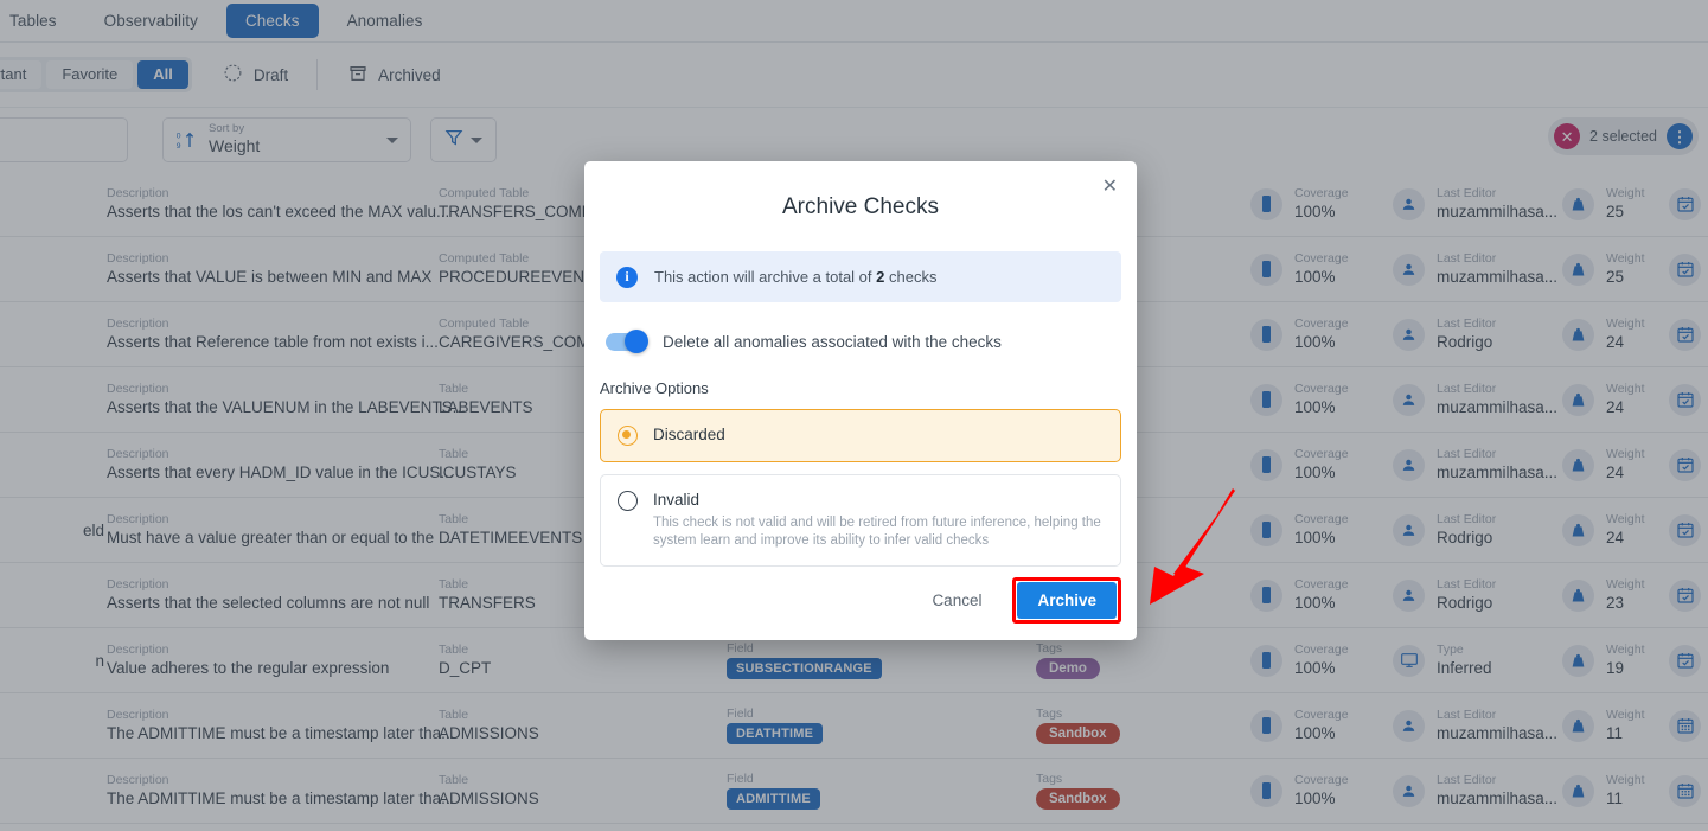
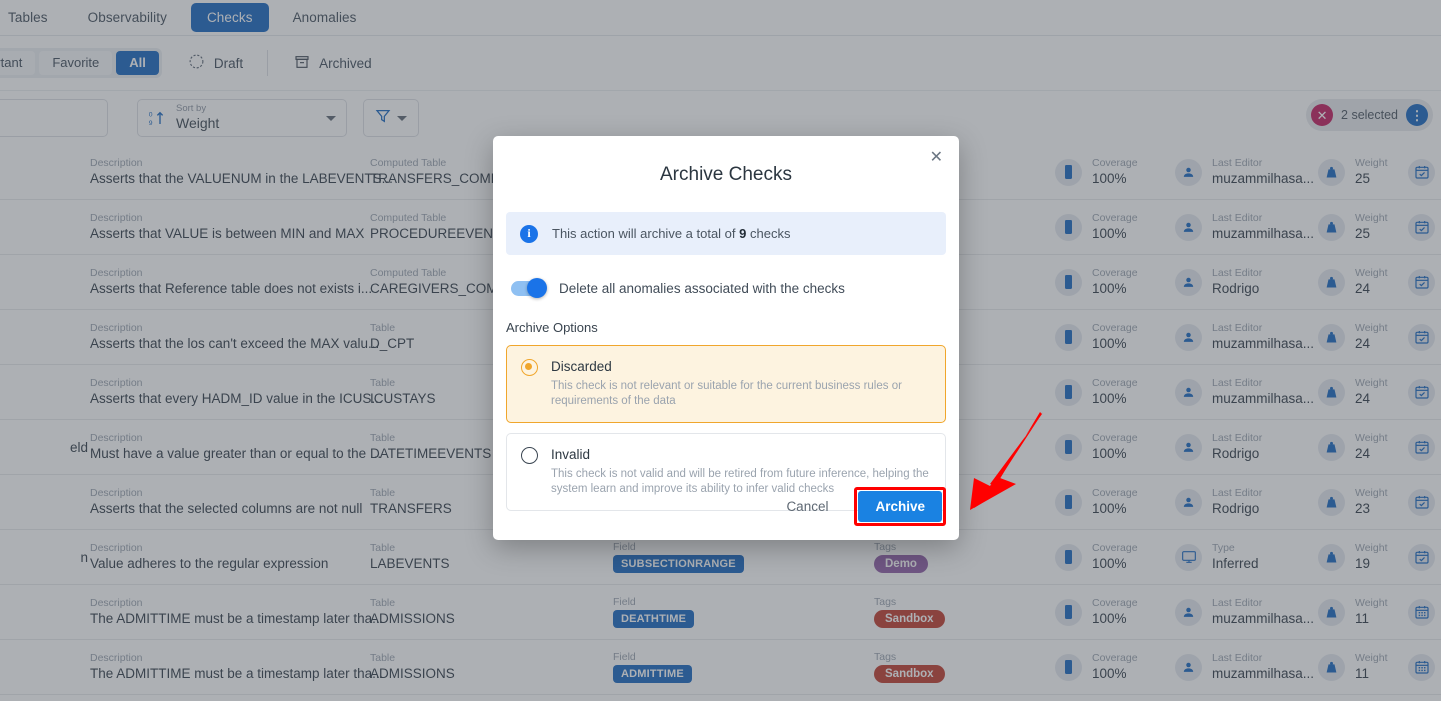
  Tables
  Observability
  Checks
  Anomalies
  Favorite
  All
  Draft
  Archived
  Sort by
  Weight
  ✕
  2 selected
  ⋮
  Description
- Asserts that the los can't exceed the MAX valu...
+ Asserts that the VALUENUM in the LABEVENTS...
  Computed Table
  TRANSFERS_COM
  Coverage
  100%
  Last Editor
  muzammilhasa...
  Weight
  25
  Description
  Asserts that VALUE is between MIN and MAX
  Computed Table
  PROCEDUREEVEN
  Coverage
  100%
  Last Editor
  muzammilhasa...
  Weight
  25
  Description
- Asserts that Reference table from not exists i...
+ Asserts that Reference table does not exists i...
  Computed Table
  CAREGIVERS_COM
  Coverage
  100%
  Last Editor
  Rodrigo
  Weight
  24
  Description
- Asserts that the VALUENUM in the LABEVENTS...
+ Asserts that the los can't exceed the MAX valu...
  Table
- LABEVENTS
+ D_CPT
  Coverage
  100%
  Last Editor
  muzammilhasa...
  Weight
  24
  Description
  Asserts that every HADM_ID value in the ICUS...
  Table
  ICUSTAYS
  Coverage
  100%
  Last Editor
  muzammilhasa...
  Weight
  24
  eld
  Description
  Must have a value greater than or equal to the ...
  Table
  DATETIMEEVENTS
  Coverage
  100%
  Last Editor
  Rodrigo
  Weight
  24
  Description
  Asserts that the selected columns are not null
  Table
  TRANSFERS
  Coverage
  100%
  Last Editor
  Rodrigo
  Weight
  23
  n
  Description
  Value adheres to the regular expression
  Table
- D_CPT
+ LABEVENTS
  Field
  SUBSECTIONRANGE
  Tags
  Demo
  Coverage
  100%
  Type
  Inferred
  Weight
  19
  Description
  The ADMITTIME must be a timestamp later tha...
  Table
  ADMISSIONS
  Field
  DEATHTIME
  Tags
  Sandbox
  Coverage
  100%
  Last Editor
  muzammilhasa...
  Weight
  11
  Description
  The ADMITTIME must be a timestamp later tha...
  Table
  ADMISSIONS
  Field
  ADMITTIME
  Tags
  Sandbox
  Coverage
  100%
  Last Editor
  muzammilhasa...
  Weight
  11
  ✕
  Archive Checks
  i
- This action will archive a total of 2 checks
+ This action will archive a total of 9 checks
  Delete all anomalies associated with the checks
  Archive Options
  Discarded
+ This check is not relevant or suitable for the current business rules or requirements of the data
  Invalid
  This check is not valid and will be retired from future inference, helping the system learn and improve its ability to infer valid checks
  Cancel
  Archive
